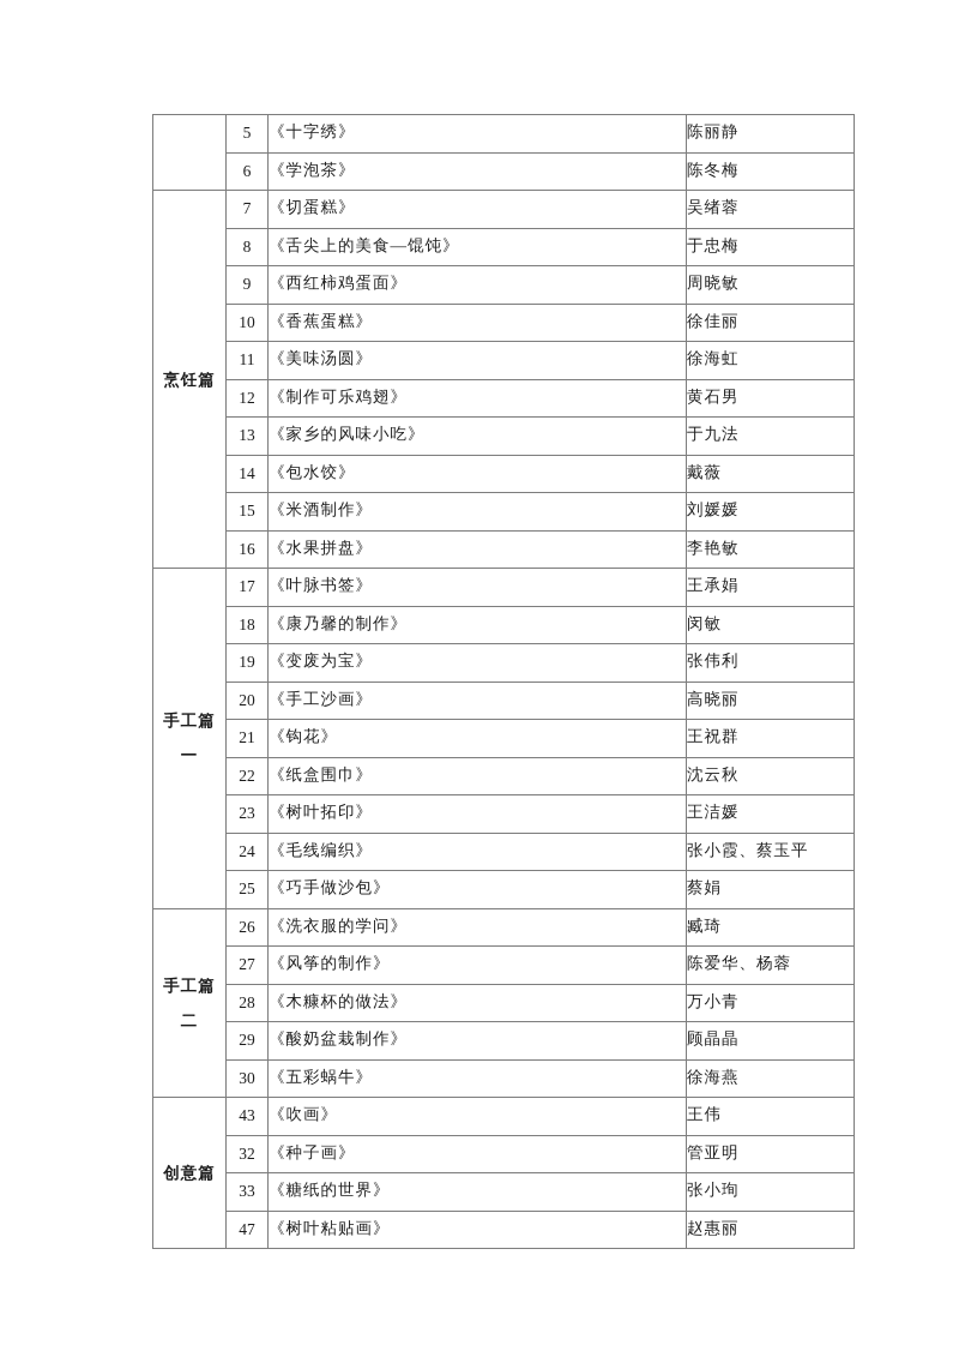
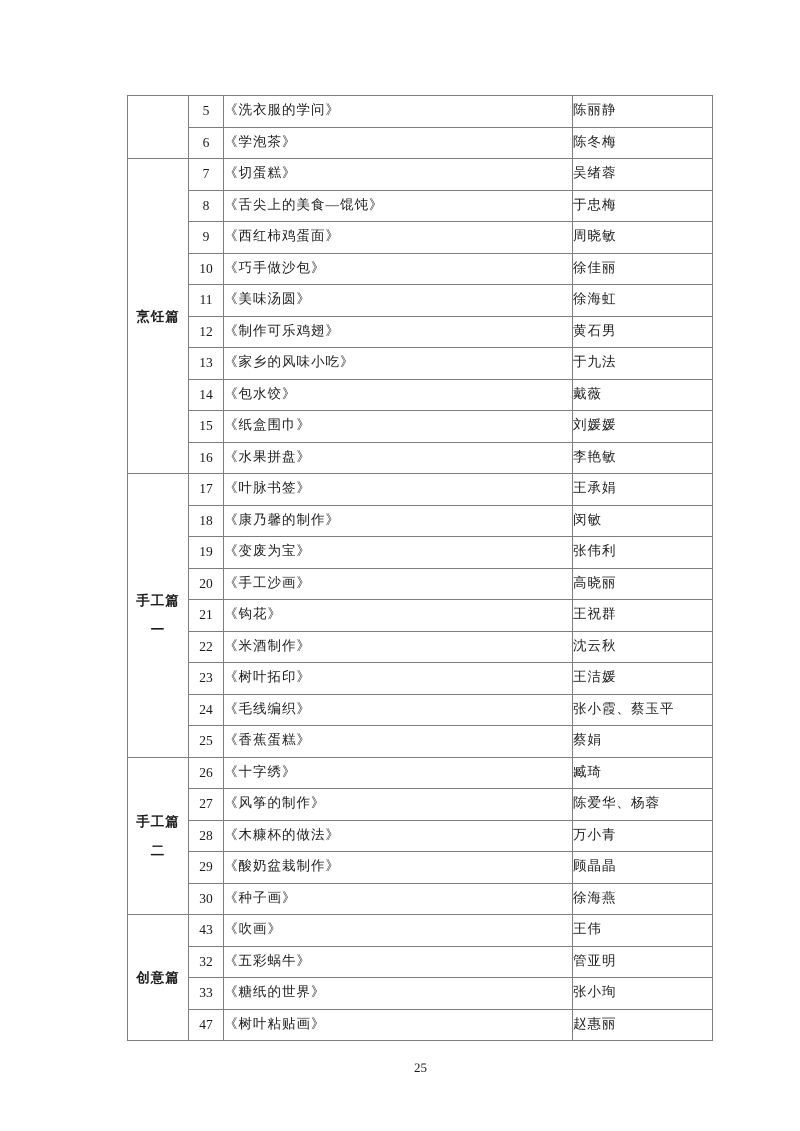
- 	5	《十字绣》	陈丽静
+ 	5	《洗衣服的学问》	陈丽静
  6	《学泡茶》	陈冬梅
  烹饪篇	7	《切蛋糕》	吴绪蓉
  8	《舌尖上的美食—馄饨》	于忠梅
  9	《西红柿鸡蛋面》	周晓敏
- 10	《香蕉蛋糕》	徐佳丽
+ 10	《巧手做沙包》	徐佳丽
  11	《美味汤圆》	徐海虹
  12	《制作可乐鸡翅》	黄石男
  13	《家乡的风味小吃》	于九法
  14	《包水饺》	戴薇
- 15	《米酒制作》	刘媛媛
+ 15	《纸盒围巾》	刘媛媛
  16	《水果拼盘》	李艳敏
  手工篇一	17	《叶脉书签》	王承娟
  18	《康乃馨的制作》	闵敏
  19	《变废为宝》	张伟利
  20	《手工沙画》	高晓丽
  21	《钩花》	王祝群
- 22	《纸盒围巾》	沈云秋
+ 22	《米酒制作》	沈云秋
  23	《树叶拓印》	王洁媛
  24	《毛线编织》	张小霞、蔡玉平
- 25	《巧手做沙包》	蔡娟
+ 25	《香蕉蛋糕》	蔡娟
- 手工篇二	26	《洗衣服的学问》	臧琦
+ 手工篇二	26	《十字绣》	臧琦
  27	《风筝的制作》	陈爱华、杨蓉
  28	《木糠杯的做法》	万小青
  29	《酸奶盆栽制作》	顾晶晶
- 30	《五彩蜗牛》	徐海燕
+ 30	《种子画》	徐海燕
  创意篇	43	《吹画》	王伟
- 32	《种子画》	管亚明
+ 32	《五彩蜗牛》	管亚明
  33	《糖纸的世界》	张小珣
  47	《树叶粘贴画》	赵惠丽
+ 25
